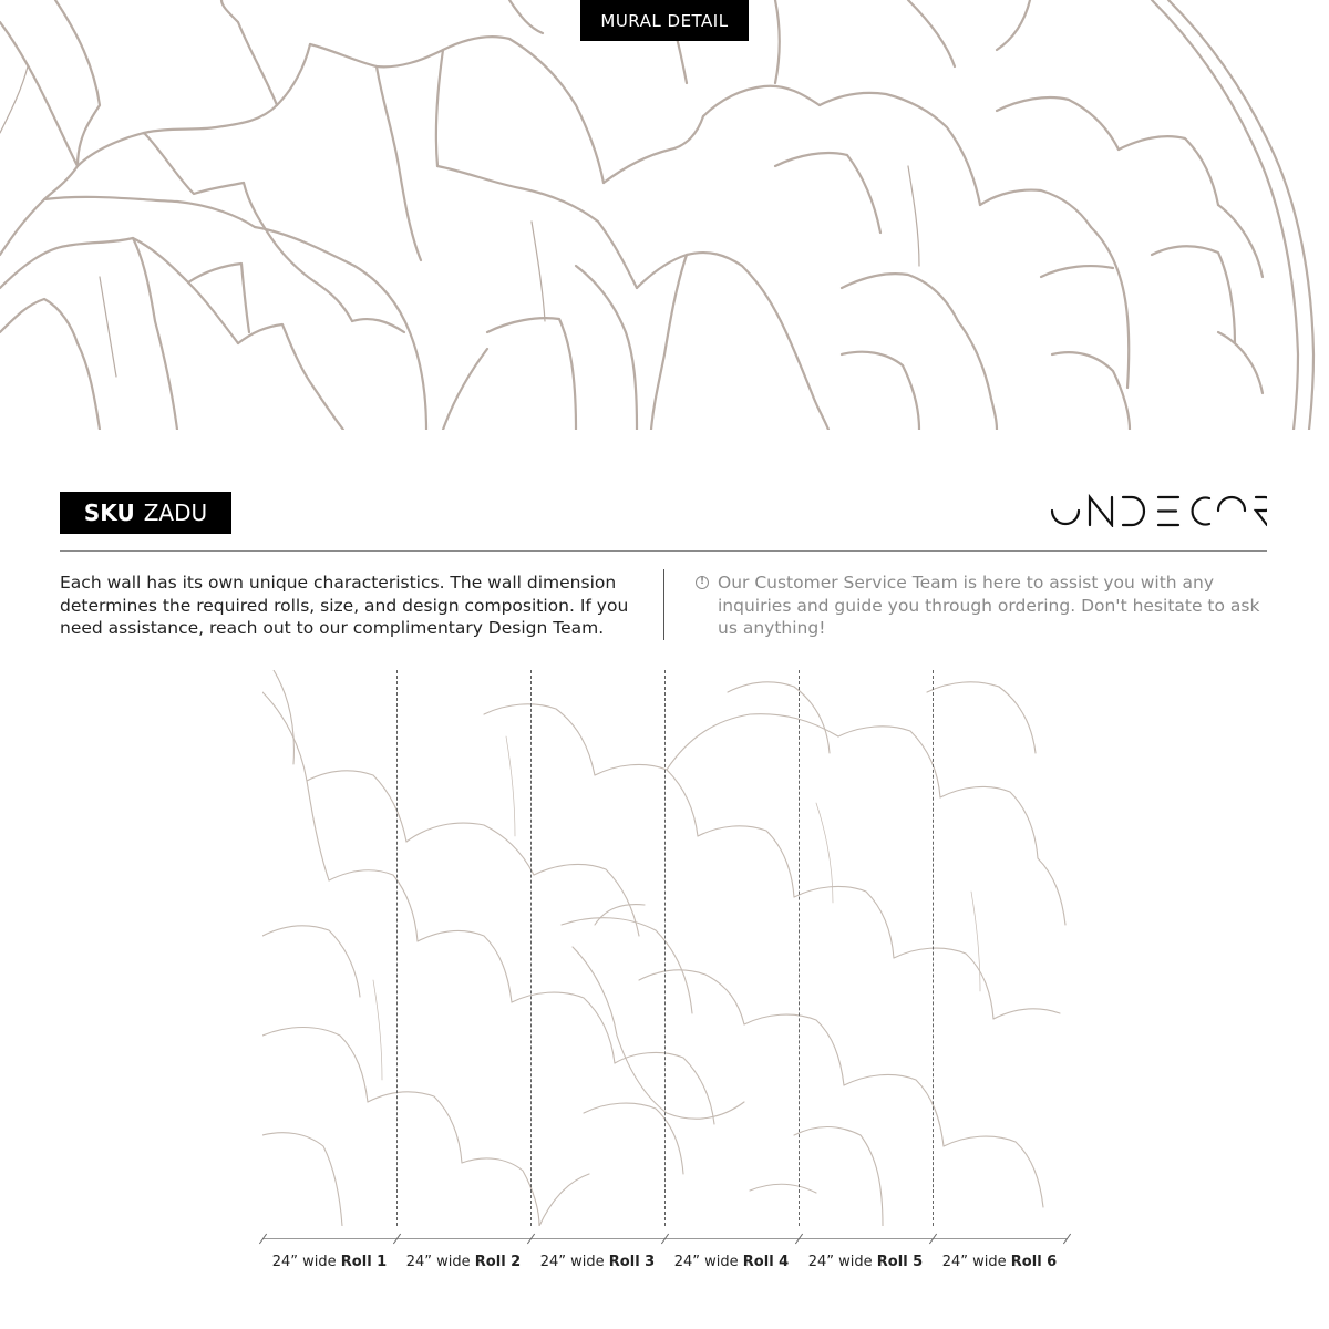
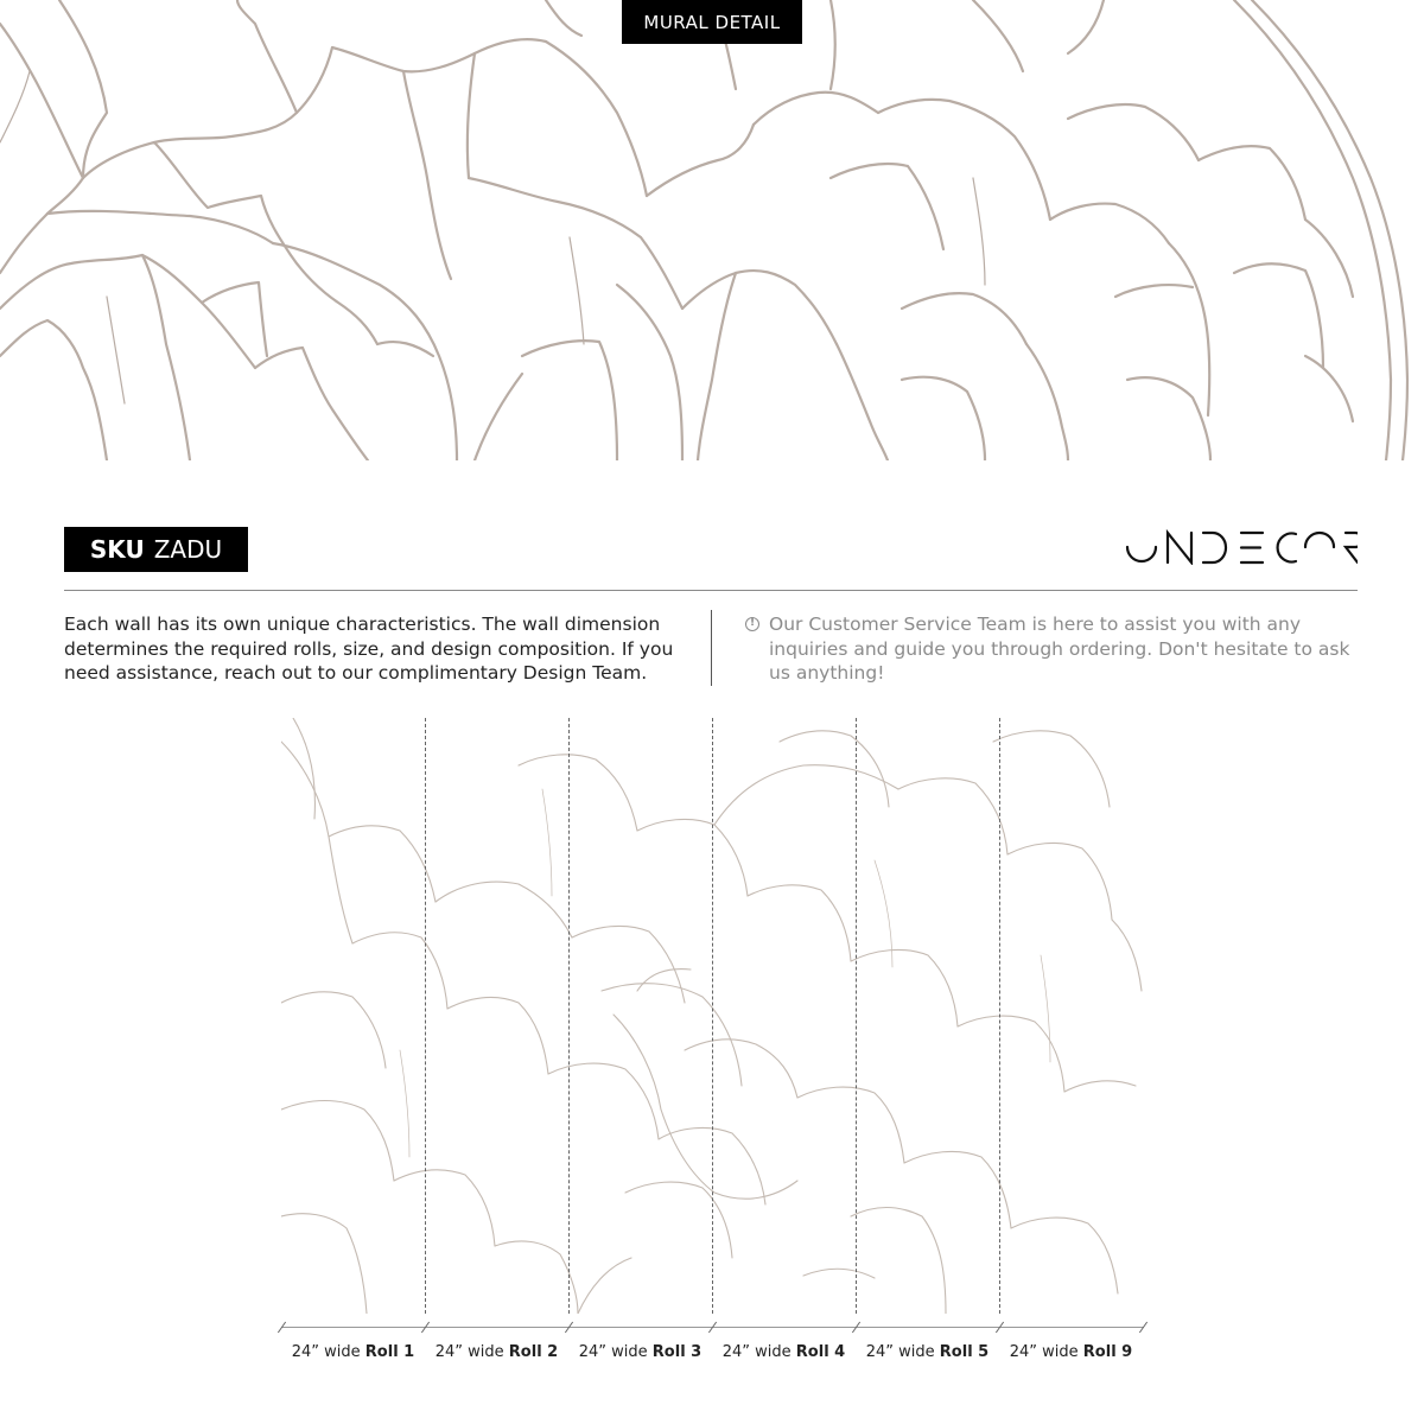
  MURAL DETAIL
  SKU
  ZADU
  Each wall has its own unique characteristics. The wall dimension determines the required rolls, size, and design composition. If you need assistance, reach out to our complimentary Design Team.
  !
  Our Customer Service Team is here to assist you with any inquiries and guide you through ordering. Don't hesitate to ask us anything!
  24” wide Roll 1
  24” wide Roll 2
  24” wide Roll 3
  24” wide Roll 4
  24” wide Roll 5
- 24” wide Roll 6
+ 24” wide Roll 9
